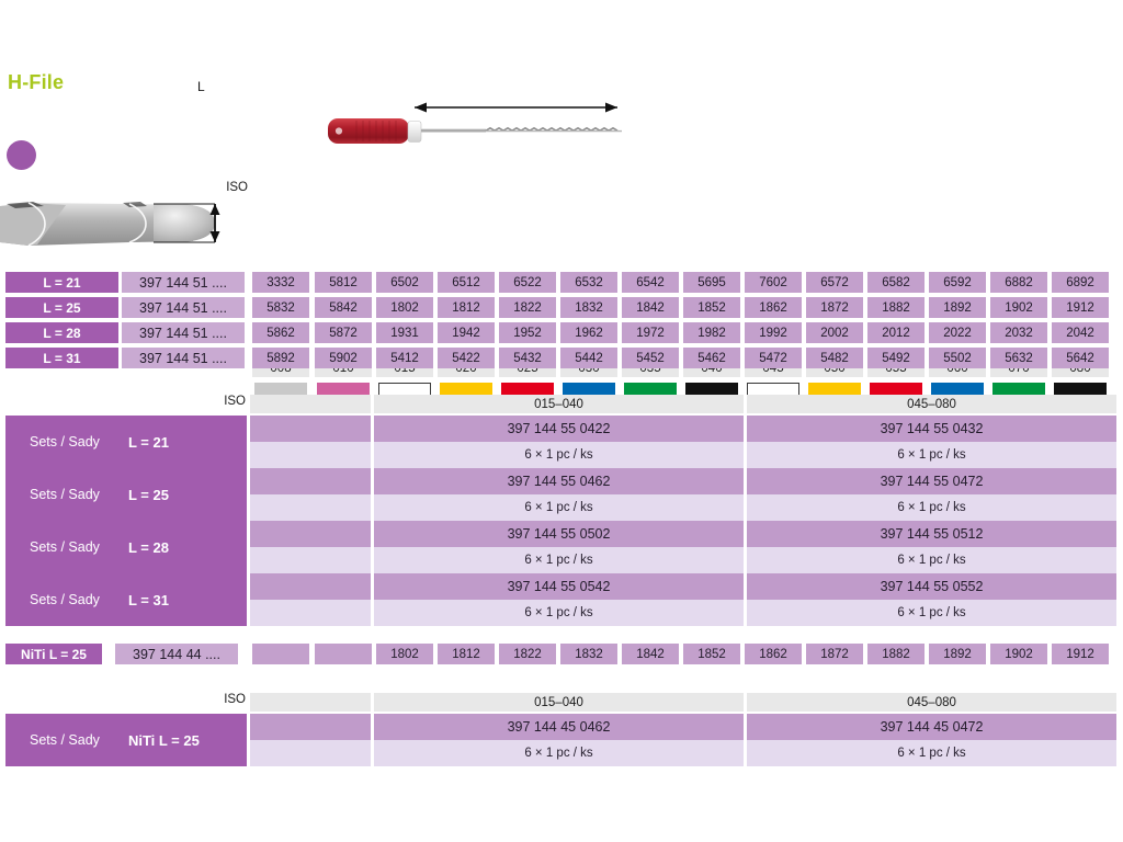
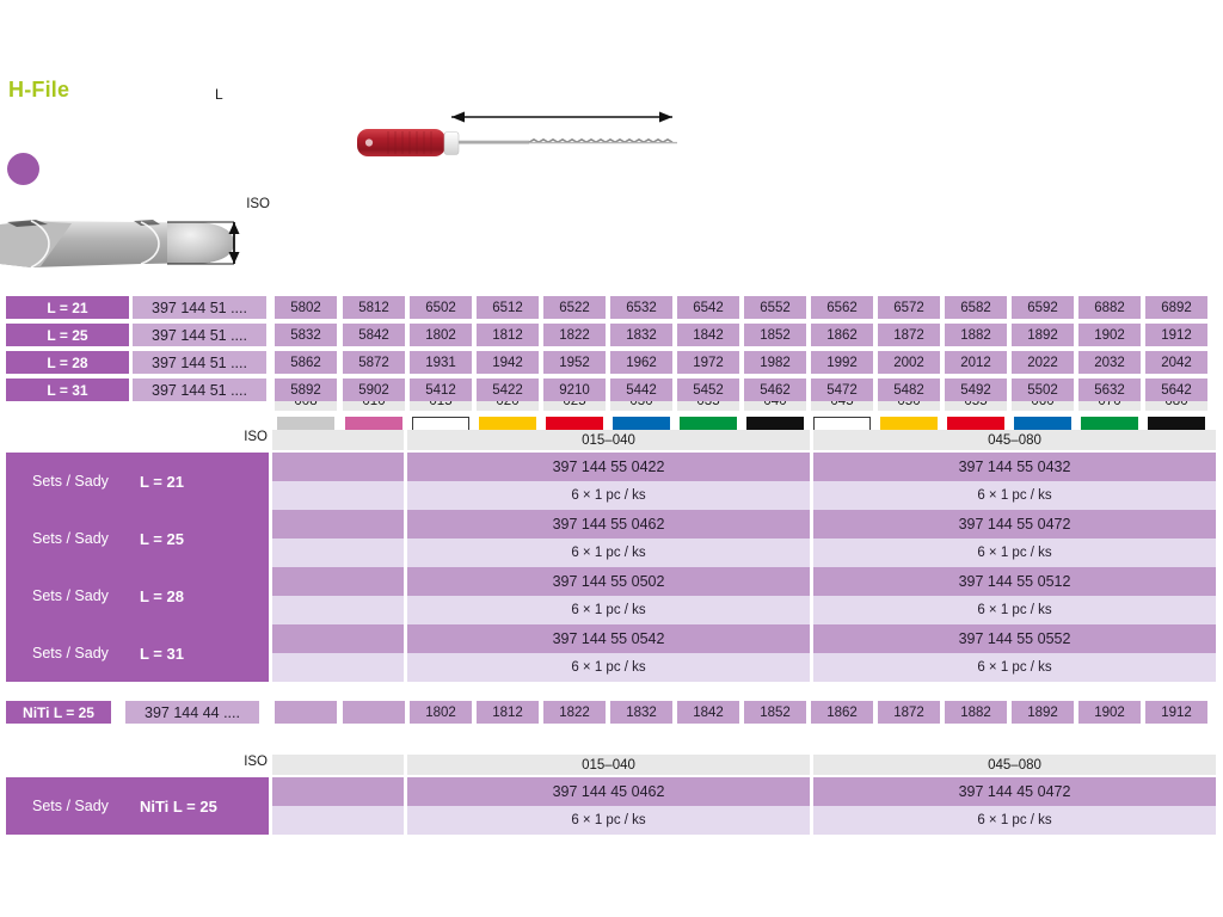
  H-File
  L
  ISO
  L = 21
  397 144 51 ....
- 3332
+ 5802
  5812
  6502
  6512
  6522
  6532
  6542
- 5695
+ 6552
- 7602
+ 6562
  6572
  6582
  6592
  6882
  6892
  L = 25
  397 144 51 ....
  5832
  5842
  1802
  1812
  1822
  1832
  1842
  1852
  1862
  1872
  1882
  1892
  1902
  1912
  L = 28
  397 144 51 ....
  5862
  5872
  1931
  1942
  1952
  1962
  1972
  1982
  1992
  2002
  2012
  2022
  2032
  2042
  L = 31
  397 144 51 ....
  5892
  5902
  5412
  5422
- 5432
+ 9210
  5442
  5452
  5462
  5472
  5482
  5492
  5502
  5632
  5642
  ISO
  015–040
  045–080
  Sets / Sady
  L = 21
  397 144 55 0422
  6 × 1 pc / ks
  397 144 55 0432
  6 × 1 pc / ks
  Sets / Sady
  L = 25
  397 144 55 0462
  6 × 1 pc / ks
  397 144 55 0472
  6 × 1 pc / ks
  Sets / Sady
  L = 28
  397 144 55 0502
  6 × 1 pc / ks
  397 144 55 0512
  6 × 1 pc / ks
  Sets / Sady
  L = 31
  397 144 55 0542
  6 × 1 pc / ks
  397 144 55 0552
  6 × 1 pc / ks
  NiTi L = 25
  397 144 44 ....
  1802
  1812
  1822
  1832
  1842
  1852
  1862
  1872
  1882
  1892
  1902
  1912
  ISO
  015–040
  045–080
  Sets / Sady
  NiTi L = 25
  397 144 45 0462
  6 × 1 pc / ks
  397 144 45 0472
  6 × 1 pc / ks
